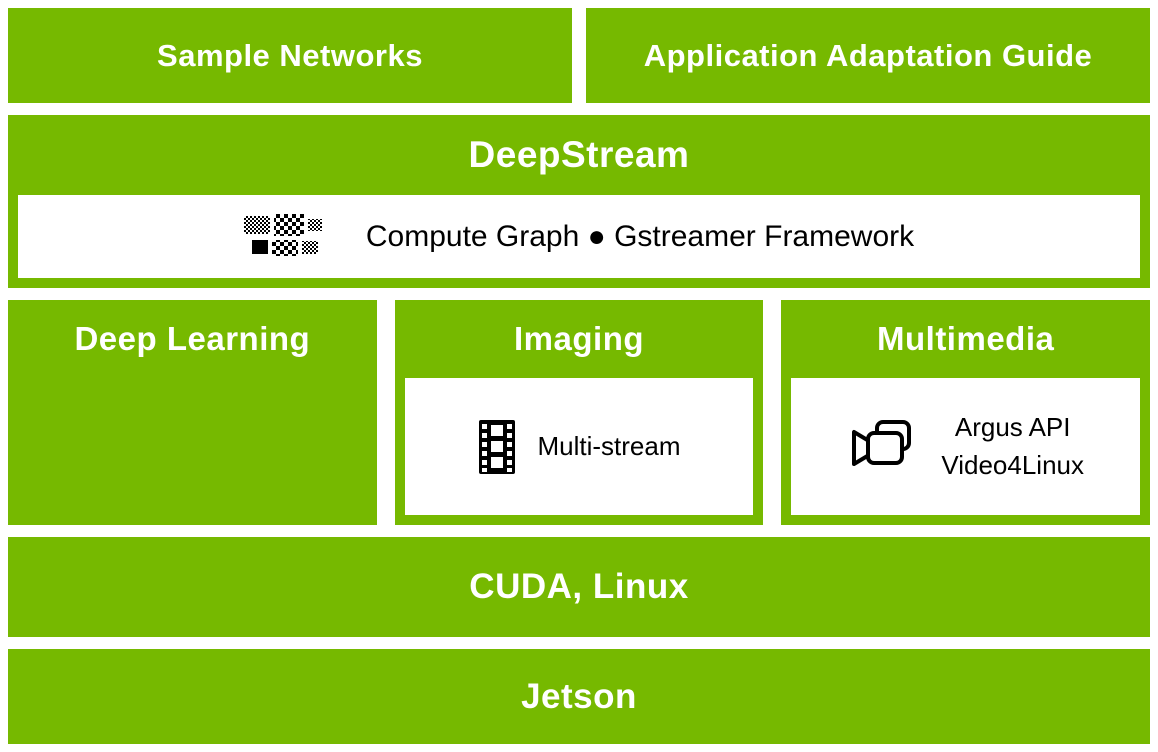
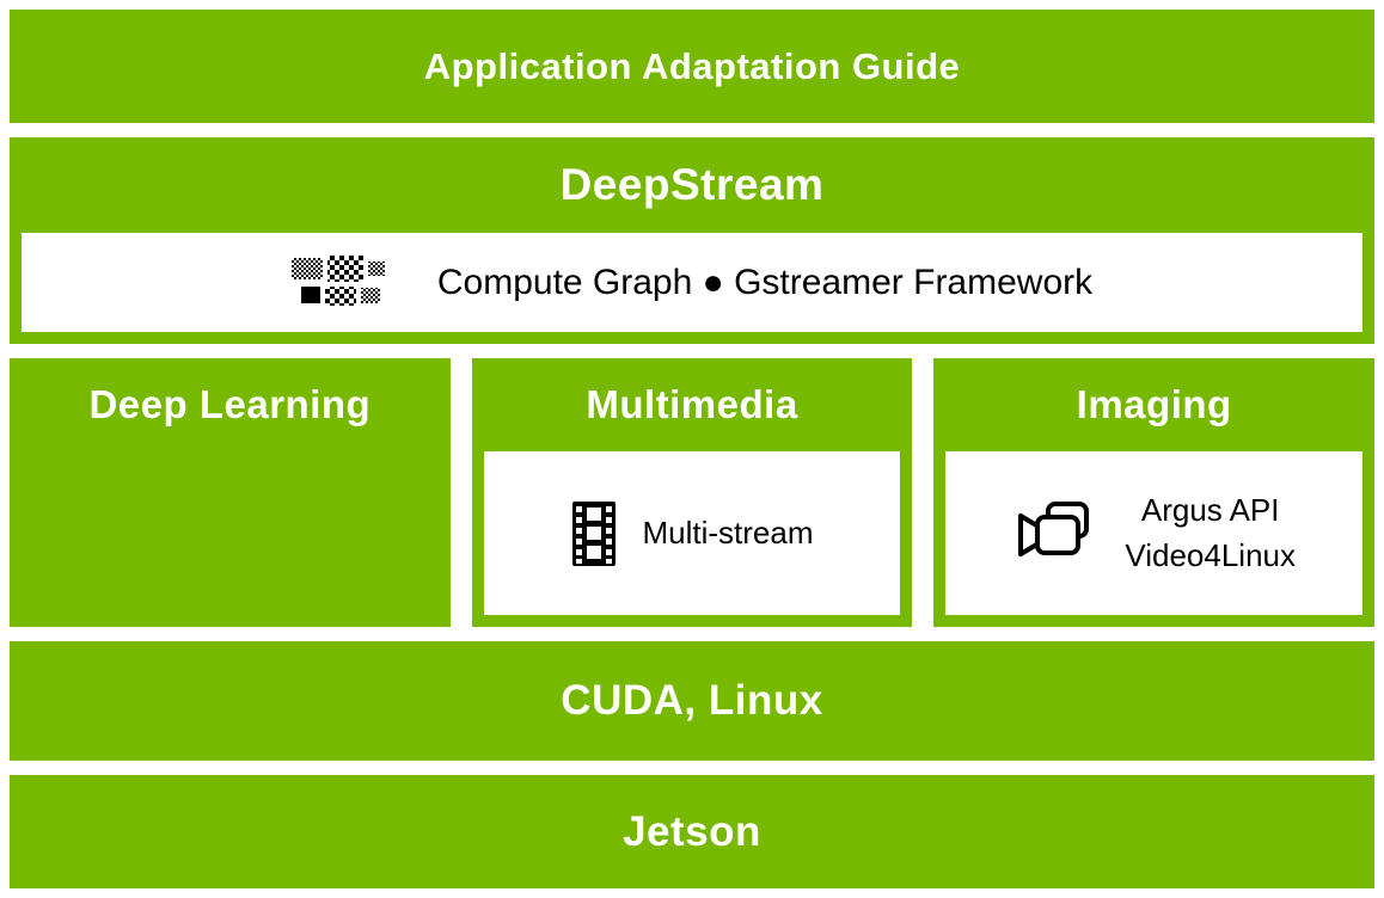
- Sample Networks
  Application Adaptation Guide
  DeepStream
  Compute Graph ● Gstreamer Framework
  Deep Learning
- Imaging
+ Multimedia
  Multi-stream
- Multimedia
+ Imaging
  Argus API
  Video4Linux
  CUDA, Linux
  Jetson
